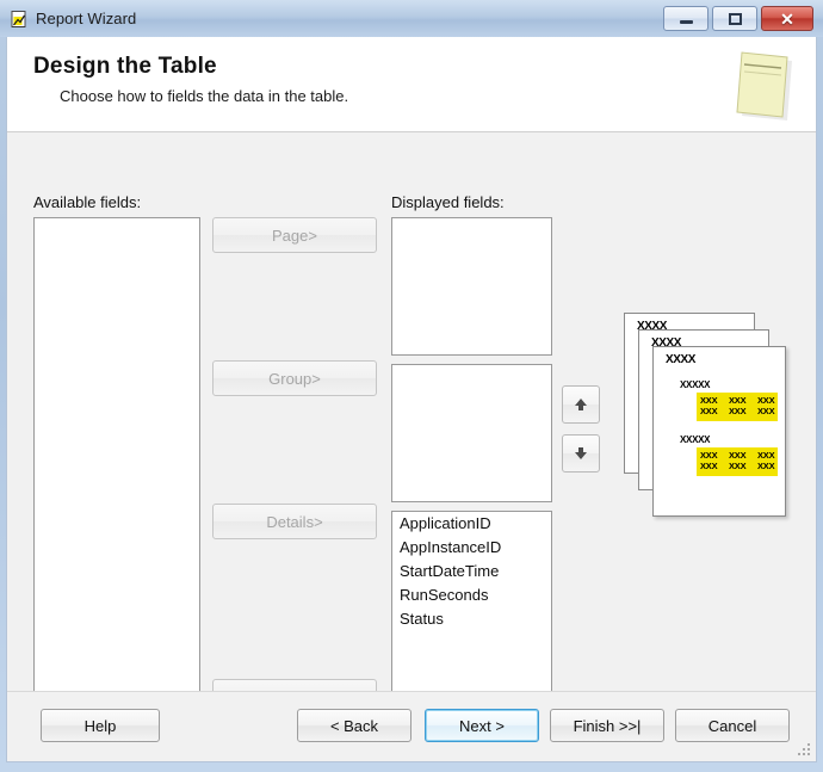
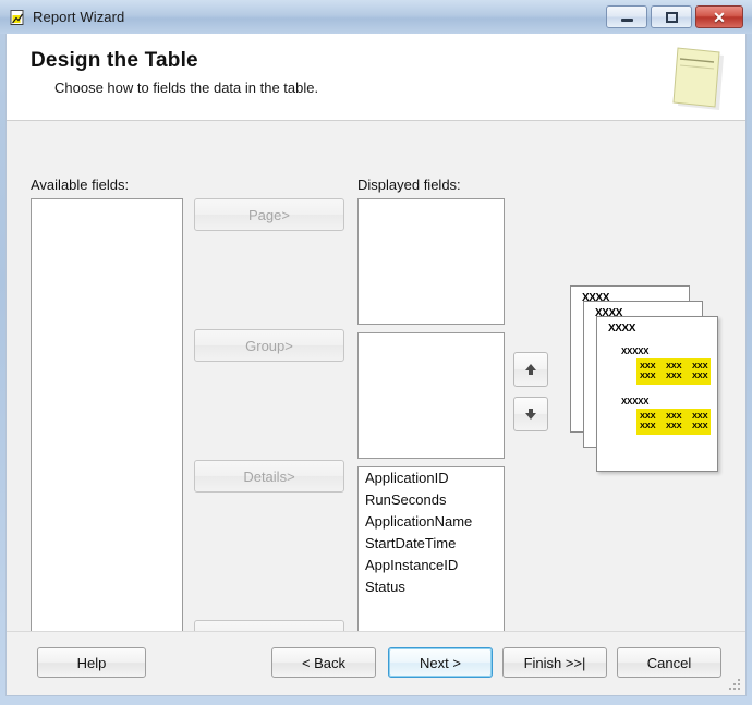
  Report Wizard
  ✕
  Design the Table
  Choose how to fields the data in the table.
  Available fields:
  Page>
  Group>
  Details>
  Displayed fields:
  ApplicationID
- AppInstanceID
+ RunSeconds
+ ApplicationName
  StartDateTime
- RunSeconds
+ AppInstanceID
  Status
  XXXX
  XXXX
  XXXX
  XXXXX
  XXX XXX XXX
  XXX XXX XXX
  XXXXX
  XXX XXX XXX
  XXX XXX XXX
  Help
  < Back
  Next >
  Finish >>|
  Cancel
